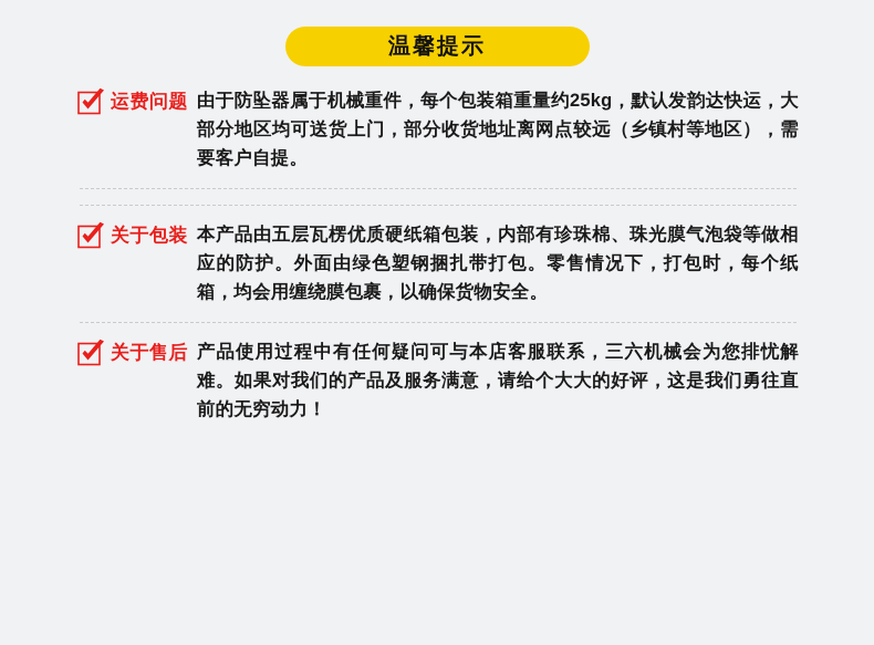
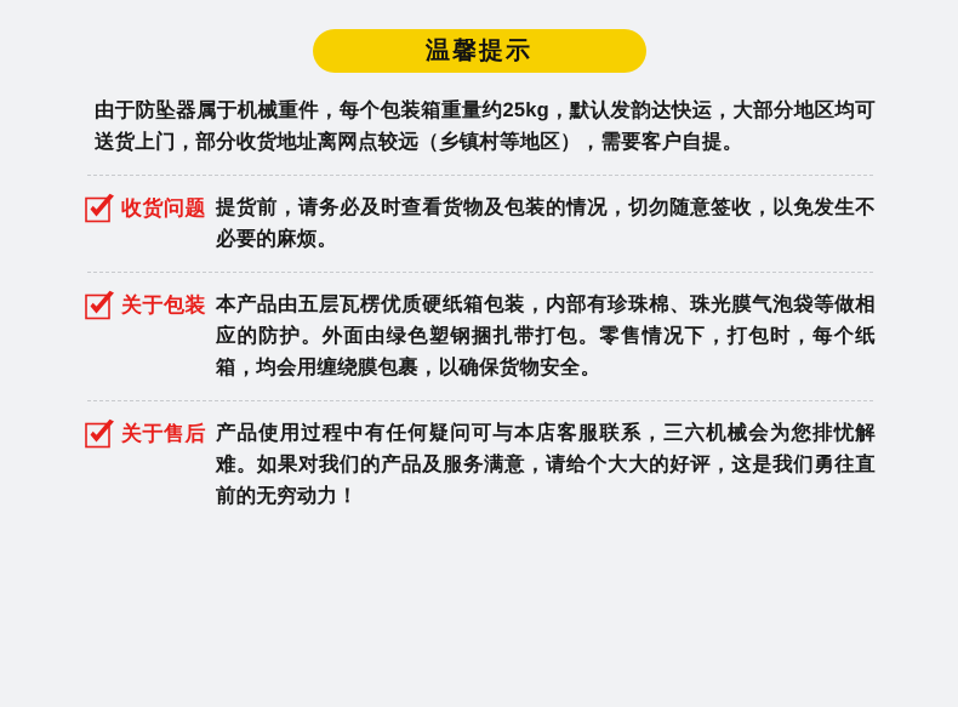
  温馨提示
- 运费问题
  由于防坠器属于机械重件，每个包装箱重量约25kg，默认发韵达快运，大部分地区均可送货上门，部分收货地址离网点较远（乡镇村等地区），需要客户自提。
+ 收货问题
+ 提货前，请务必及时查看货物及包装的情况，切勿随意签收，以免发生不必要的麻烦。
  关于包装
  本产品由五层瓦楞优质硬纸箱包装，内部有珍珠棉、珠光膜气泡袋等做相应的防护。外面由绿色塑钢捆扎带打包。零售情况下，打包时，每个纸箱，均会用缠绕膜包裹，以确保货物安全。
  关于售后
  产品使用过程中有任何疑问可与本店客服联系，三六机械会为您排忧解难。如果对我们的产品及服务满意，请给个大大的好评，这是我们勇往直前的无穷动力！
